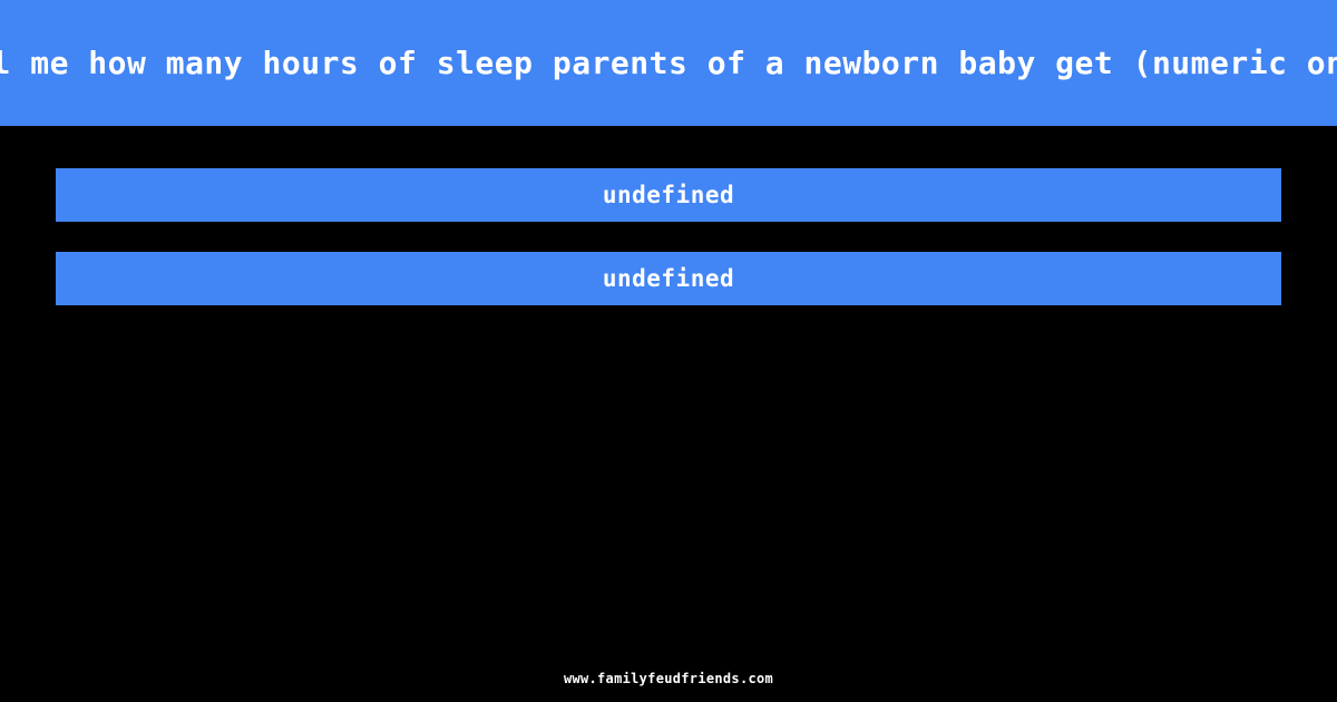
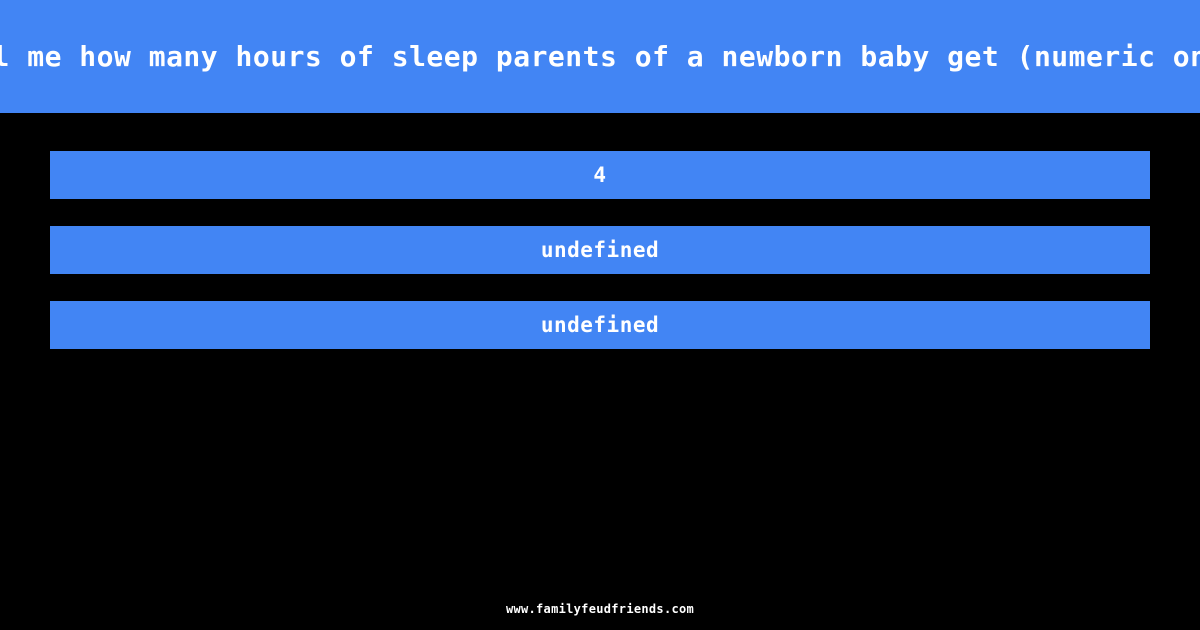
  l me how many hours of sleep parents of a newborn baby get (numeric on
+ 4
  undefined
  undefined
  www.familyfeudfriends.com
